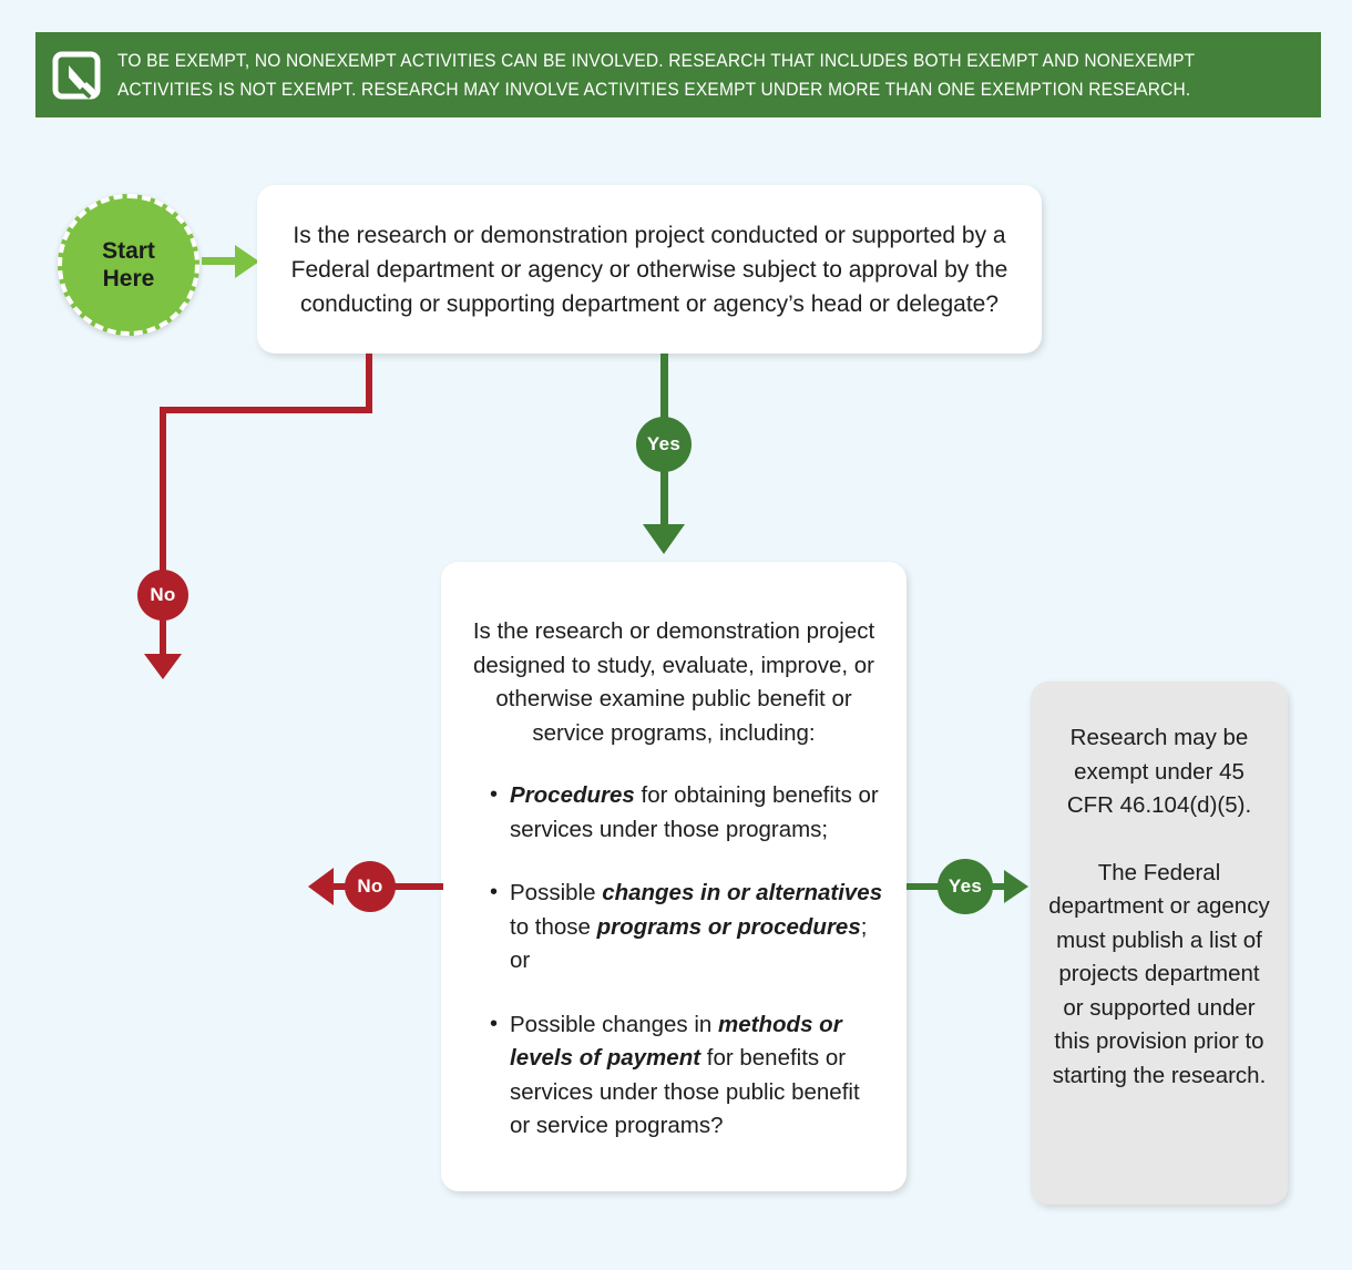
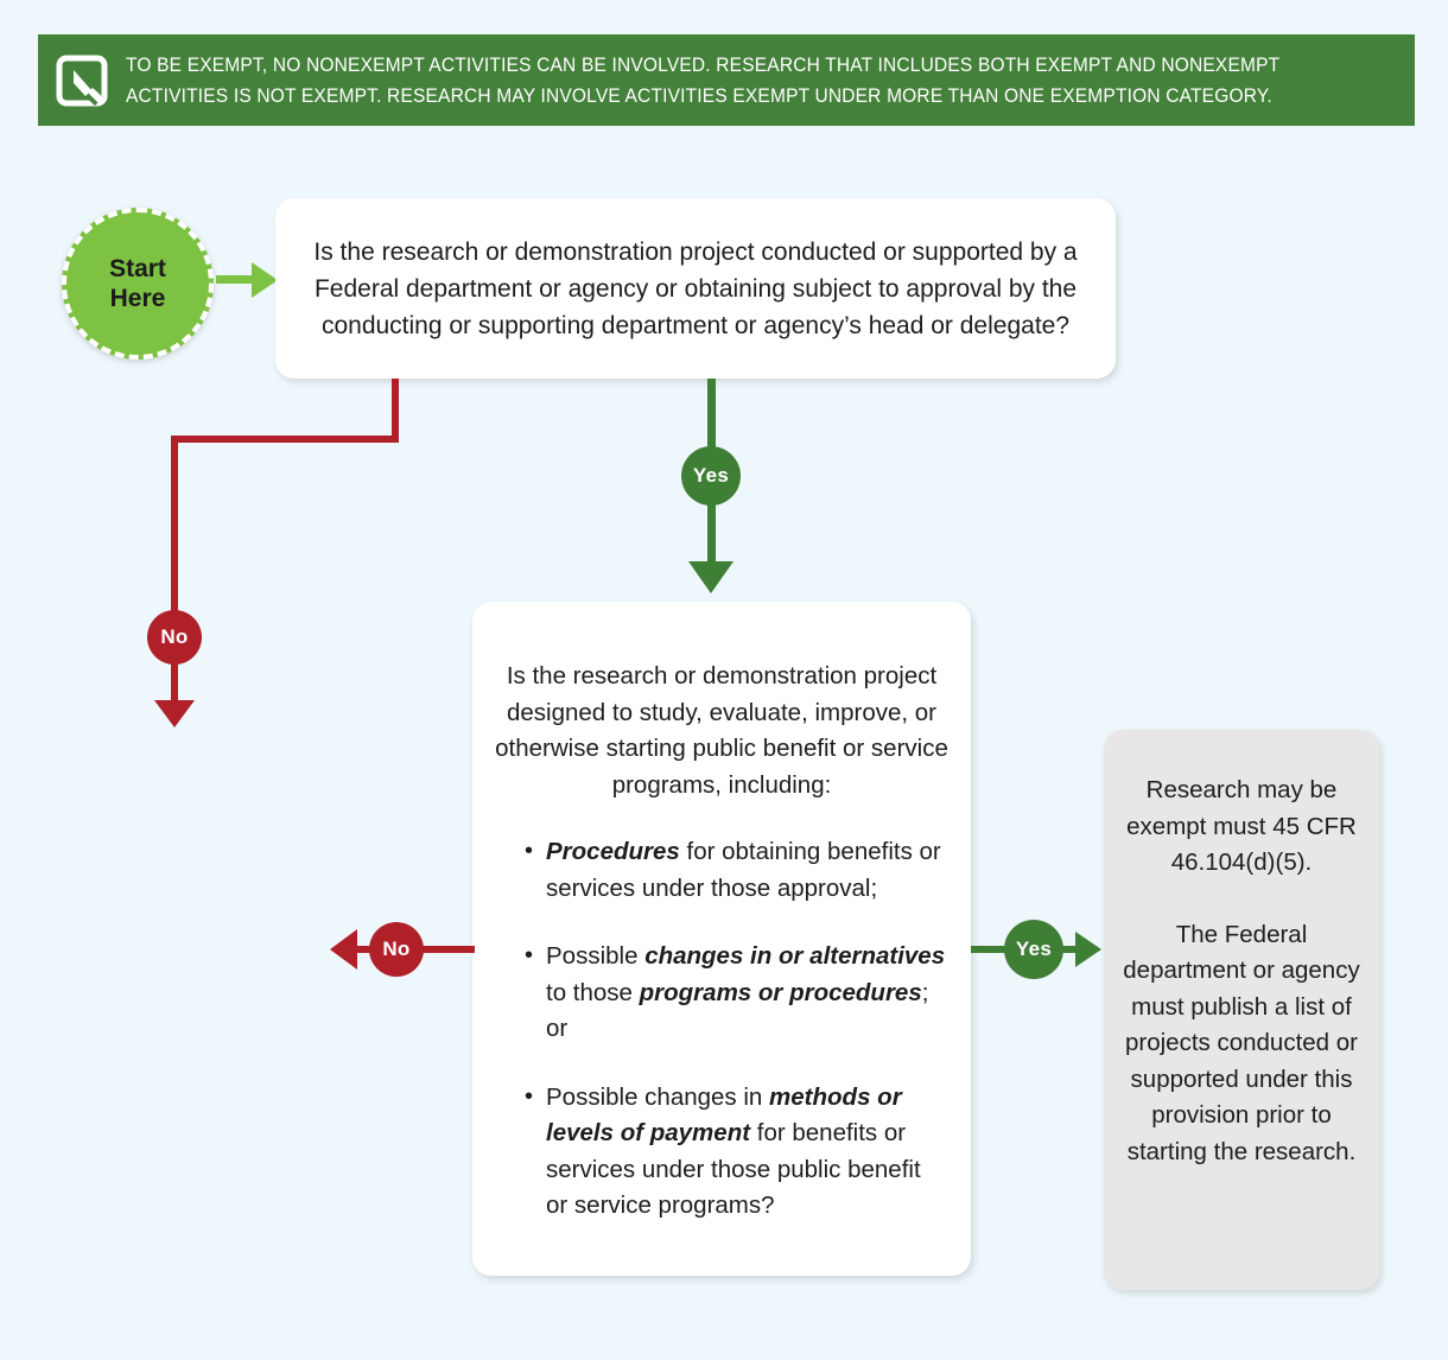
- TO BE EXEMPT, NO NONEXEMPT ACTIVITIES CAN BE INVOLVED. RESEARCH THAT INCLUDES BOTH EXEMPT AND NONEXEMPT ACTIVITIES IS NOT EXEMPT. RESEARCH MAY INVOLVE ACTIVITIES EXEMPT UNDER MORE THAN ONE EXEMPTION RESEARCH.
+ TO BE EXEMPT, NO NONEXEMPT ACTIVITIES CAN BE INVOLVED. RESEARCH THAT INCLUDES BOTH EXEMPT AND NONEXEMPT ACTIVITIES IS NOT EXEMPT. RESEARCH MAY INVOLVE ACTIVITIES EXEMPT UNDER MORE THAN ONE EXEMPTION CATEGORY.
  Start
  Here
- Is the research or demonstration project conducted or supported by a Federal department or agency or otherwise subject to approval by the conducting or supporting department or agency’s head or delegate?
+ Is the research or demonstration project conducted or supported by a Federal department or agency or obtaining subject to approval by the conducting or supporting department or agency’s head or delegate?
  No
  Yes
- Is the research or demonstration project designed to study, evaluate, improve, or otherwise examine public benefit or service programs, including:
+ Is the research or demonstration project designed to study, evaluate, improve, or otherwise starting public benefit or service programs, including:
- Procedures for obtaining benefits or services under those programs;
+ Procedures for obtaining benefits or services under those approval;
  Possible changes in or alternatives to those programs or procedures; or
  Possible changes in methods or levels of payment for benefits or services under those public benefit or service programs?
  No
  Yes
- Research may be exempt under 45 CFR 46.104(d)(5).
+ Research may be exempt must 45 CFR 46.104(d)(5).
- The Federal department or agency must publish a list of projects department or supported under this provision prior to starting the research.
+ The Federal department or agency must publish a list of projects conducted or supported under this provision prior to starting the research.
